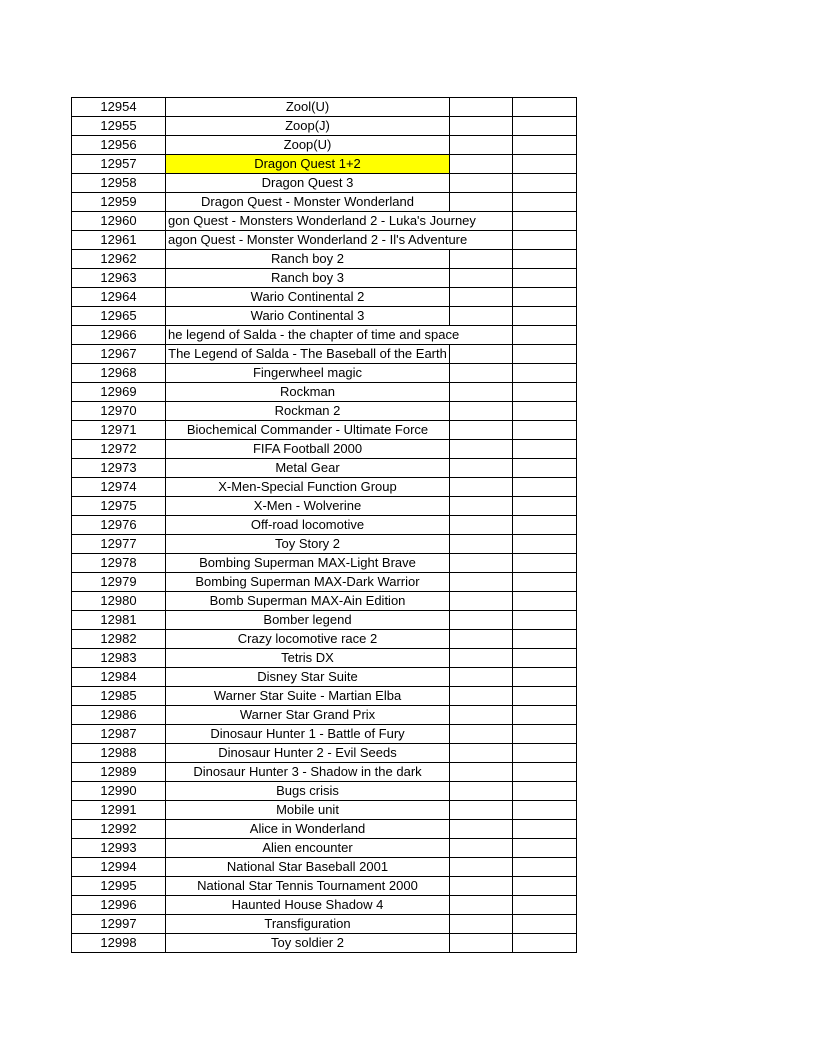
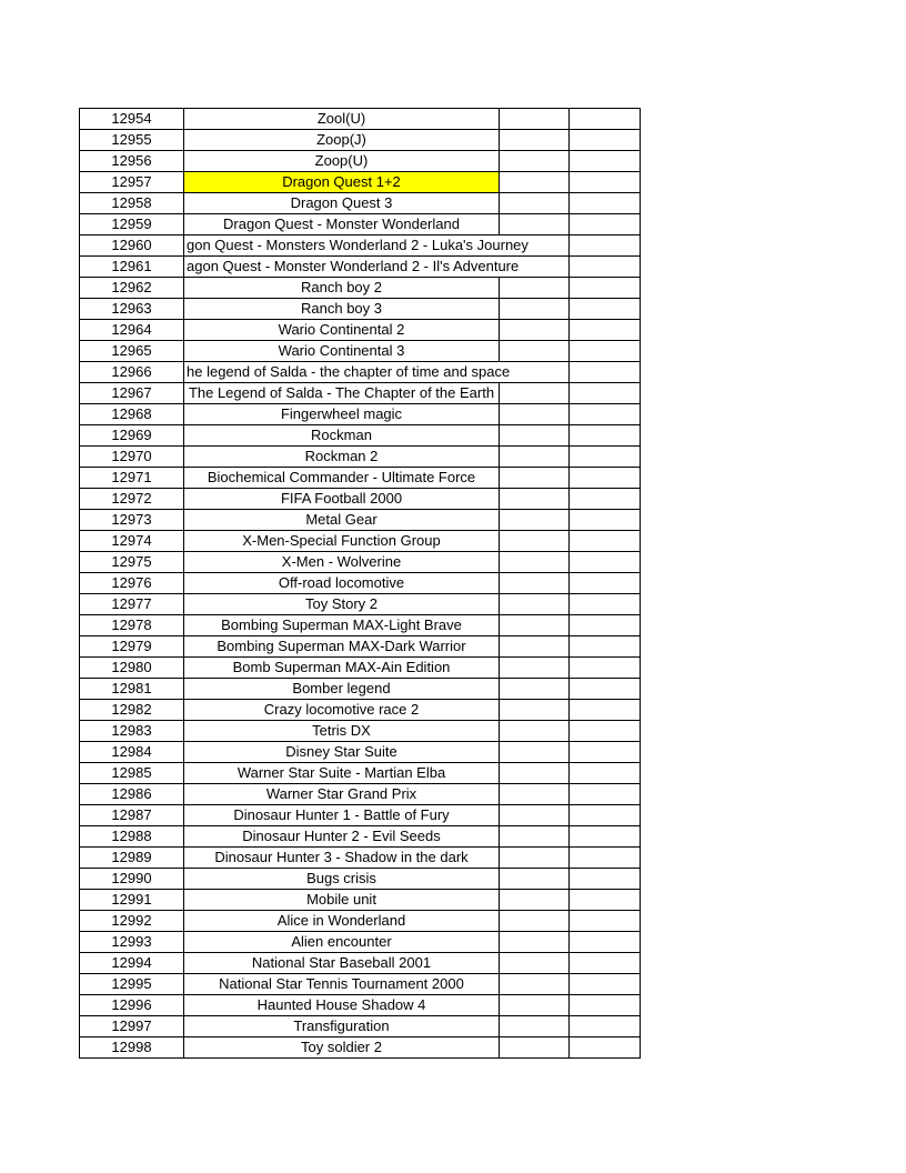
  12954
  Zool(U)
  12955
  Zoop(J)
  12956
  Zoop(U)
  12957
  Dragon Quest 1+2
  12958
  Dragon Quest 3
  12959
  Dragon Quest - Monster Wonderland
  12960
  gon Quest - Monsters Wonderland 2 - Luka's Journey
  12961
  agon Quest - Monster Wonderland 2 - Il's Adventure
  12962
  Ranch boy 2
  12963
  Ranch boy 3
  12964
  Wario Continental 2
  12965
  Wario Continental 3
  12966
  he legend of Salda - the chapter of time and space
  12967
- The Legend of Salda - The Baseball of the Earth
+ The Legend of Salda - The Chapter of the Earth
  12968
  Fingerwheel magic
  12969
  Rockman
  12970
  Rockman 2
  12971
  Biochemical Commander - Ultimate Force
  12972
  FIFA Football 2000
  12973
  Metal Gear
  12974
  X-Men-Special Function Group
  12975
  X-Men - Wolverine
  12976
  Off-road locomotive
  12977
  Toy Story 2
  12978
  Bombing Superman MAX-Light Brave
  12979
  Bombing Superman MAX-Dark Warrior
  12980
  Bomb Superman MAX-Ain Edition
  12981
  Bomber legend
  12982
  Crazy locomotive race 2
  12983
  Tetris DX
  12984
  Disney Star Suite
  12985
  Warner Star Suite - Martian Elba
  12986
  Warner Star Grand Prix
  12987
  Dinosaur Hunter 1 - Battle of Fury
  12988
  Dinosaur Hunter 2 - Evil Seeds
  12989
  Dinosaur Hunter 3 - Shadow in the dark
  12990
  Bugs crisis
  12991
  Mobile unit
  12992
  Alice in Wonderland
  12993
  Alien encounter
  12994
  National Star Baseball 2001
  12995
  National Star Tennis Tournament 2000
  12996
  Haunted House Shadow 4
  12997
  Transfiguration
  12998
  Toy soldier 2
